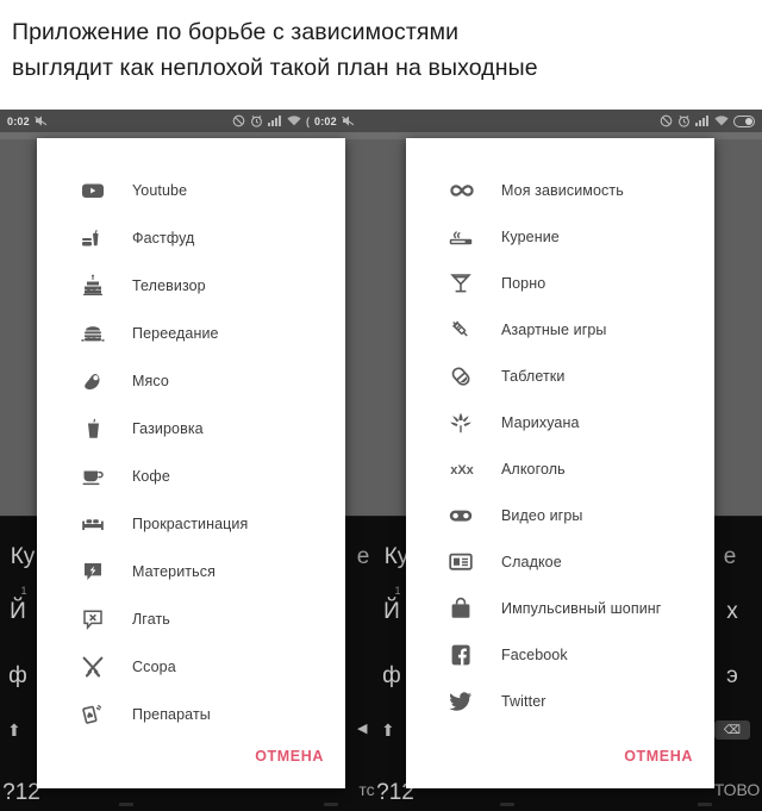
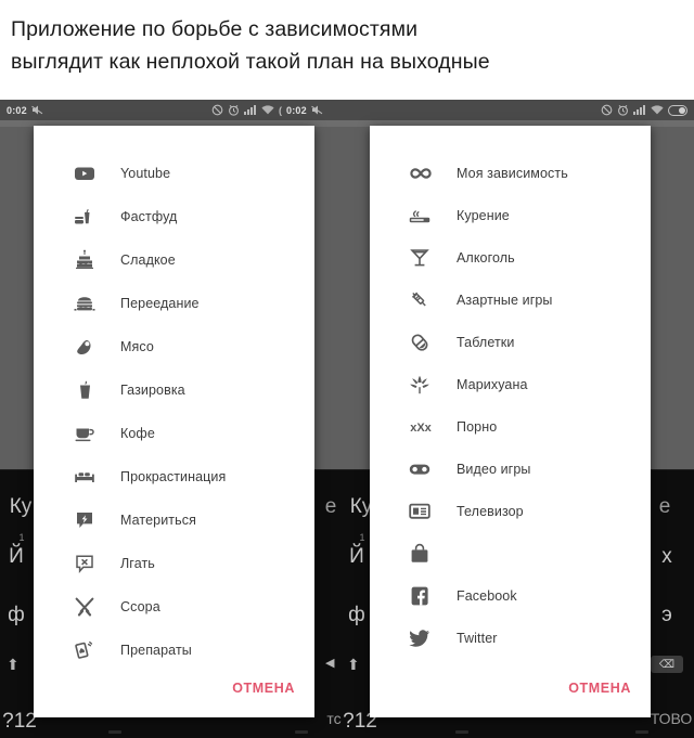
  Приложение по борьбе с зависимостями
  выглядит как неплохой такой план на выходные
  0:02
  (
  0:02
  Ку
  1
  Й
  ф
  ⬆
  ?12
  е
  ◀
  тс
  Ку
  1
  Й
  ф
  ⬆
  ?12
  е
  х
  э
  ⌫
  ТОВО
  Youtube
  Фастфуд
- Телевизор
+ Сладкое
  Переедание
  Мясо
  Газировка
  Кофе
  Прокрастинация
  Материться
  Лгать
  Ссора
  Препараты
  ОТМЕНА
  Моя зависимость
  Курение
- Порно
+ Алкоголь
  Азартные игры
  Таблетки
  Марихуана
  xXx
- Алкоголь
+ Порно
  Видео игры
- Сладкое
+ Телевизор
- Импульсивный шопинг
  Facebook
  Twitter
  ОТМЕНА
